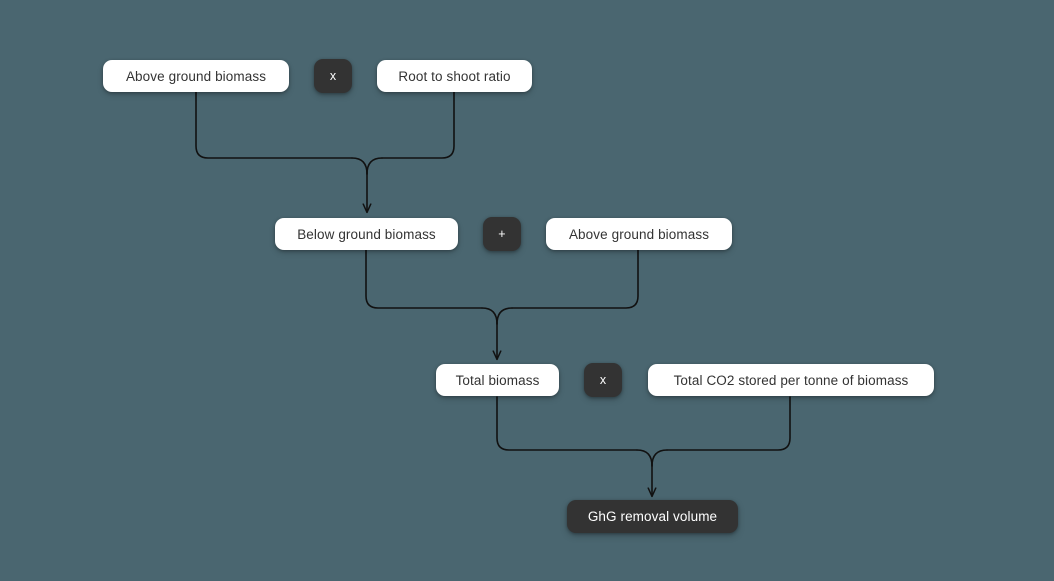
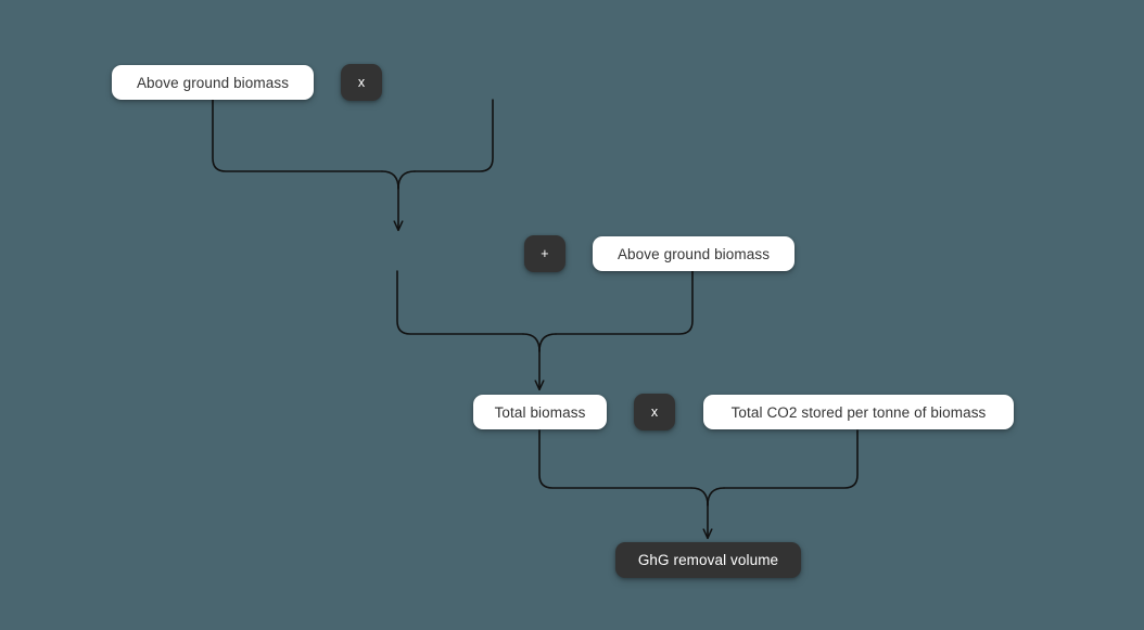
  Above ground biomass
  x
- Root to shoot ratio
- Below ground biomass
  +
  Above ground biomass
  Total biomass
  x
  Total CO2 stored per tonne of biomass
  GhG removal volume
